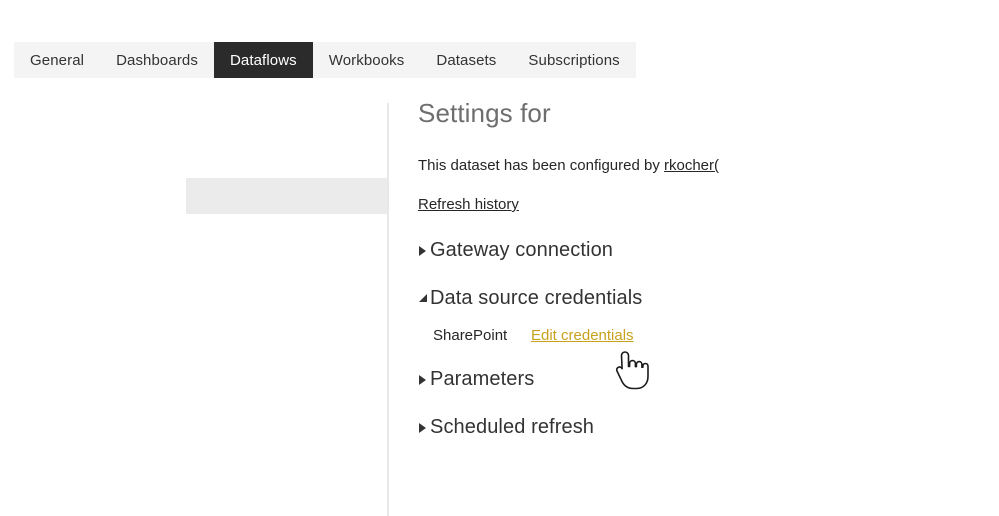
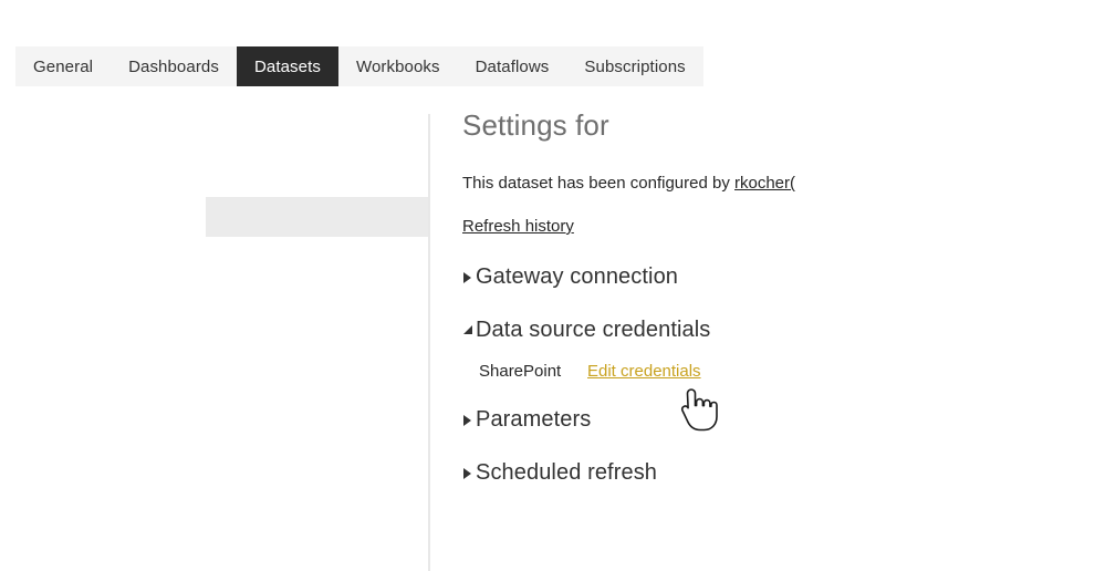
  General
  Dashboards
- Dataflows
+ Datasets
  Workbooks
- Datasets
+ Dataflows
  Subscriptions
  Settings for
  This dataset has been configured by rkocher(
  Refresh history
  Gateway connection
  Data source credentials
  SharePoint
  Edit credentials
  Parameters
  Scheduled refresh
